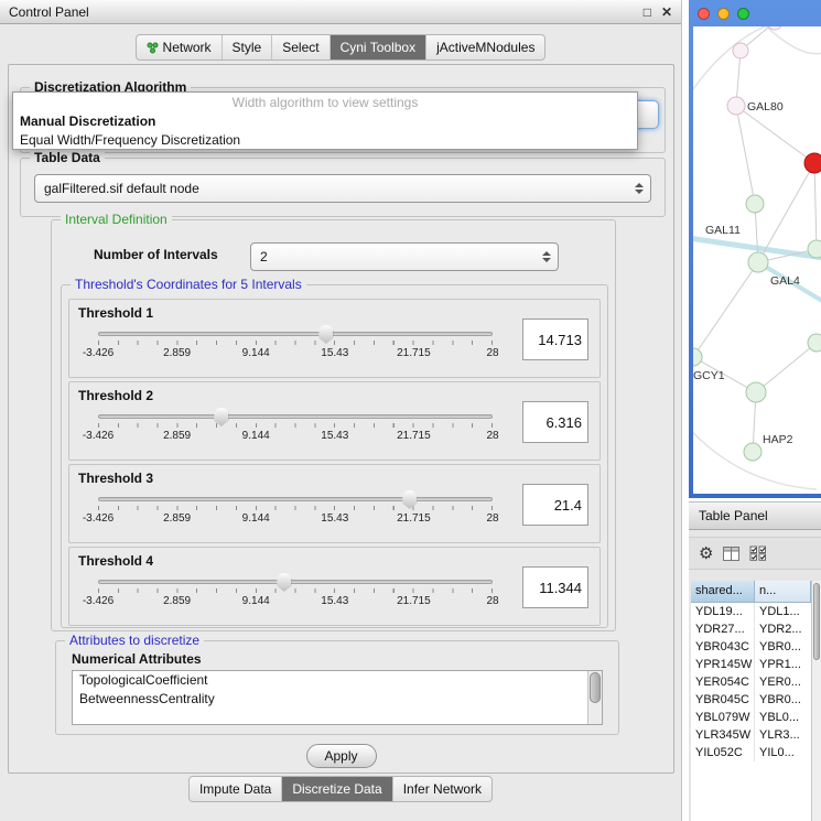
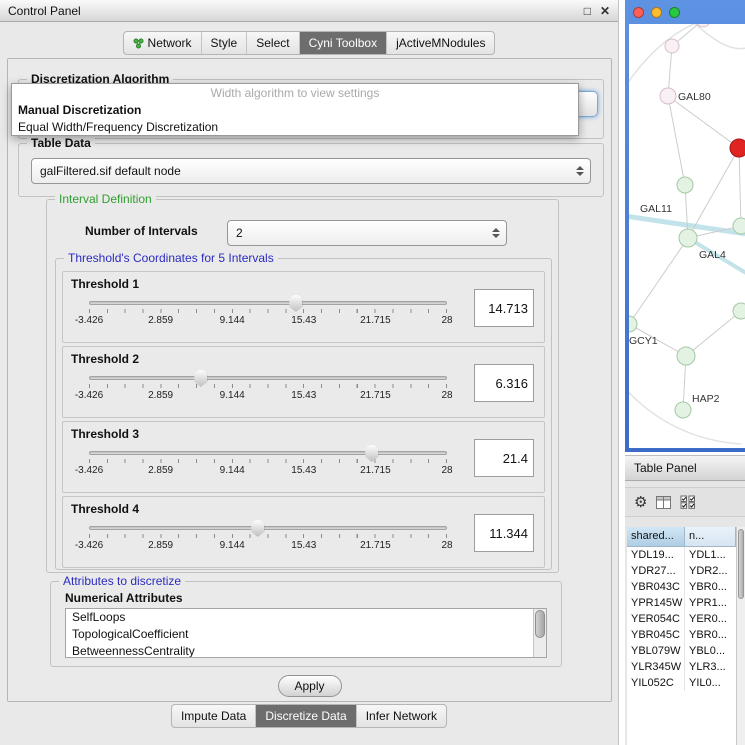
  Control Panel
  □
  ✕
  Network
  Style
  Select
  Cyni Toolbox
  jActiveMNodules
  Discretization Algorithm
  Width algorithm to view settings
  Manual Discretization
  Equal Width/Frequency Discretization
  Table Data
  galFiltered.sif default node
  Interval Definition
  Number of Intervals
  2
  Threshold's Coordinates for 5 Intervals
  Threshold 1
  -3.426
  2.859
  9.144
  15.43
  21.715
  28
  14.713
  Threshold 2
  -3.426
  2.859
  9.144
  15.43
  21.715
  28
  6.316
  Threshold 3
  -3.426
  2.859
  9.144
  15.43
  21.715
  28
  21.4
  Threshold 4
  -3.426
  2.859
  9.144
  15.43
  21.715
  28
  11.344
  Attributes to discretize
  Numerical Attributes
+ SelfLoops
  TopologicalCoefficient
  BetweennessCentrality
  Apply
  Impute Data
  Discretize Data
  Infer Network
  GAL80
  GAL11
  GAL4
  GCY1
  HAP2
  Table Panel
  ⚙
  shared...
  n...
  YDL19...
  YDL1...
  YDR27...
  YDR2...
  YBR043C
  YBR0...
  YPR145W
  YPR1...
  YER054C
  YER0...
  YBR045C
  YBR0...
  YBL079W
  YBL0...
  YLR345W
  YLR3...
  YIL052C
  YIL0...
